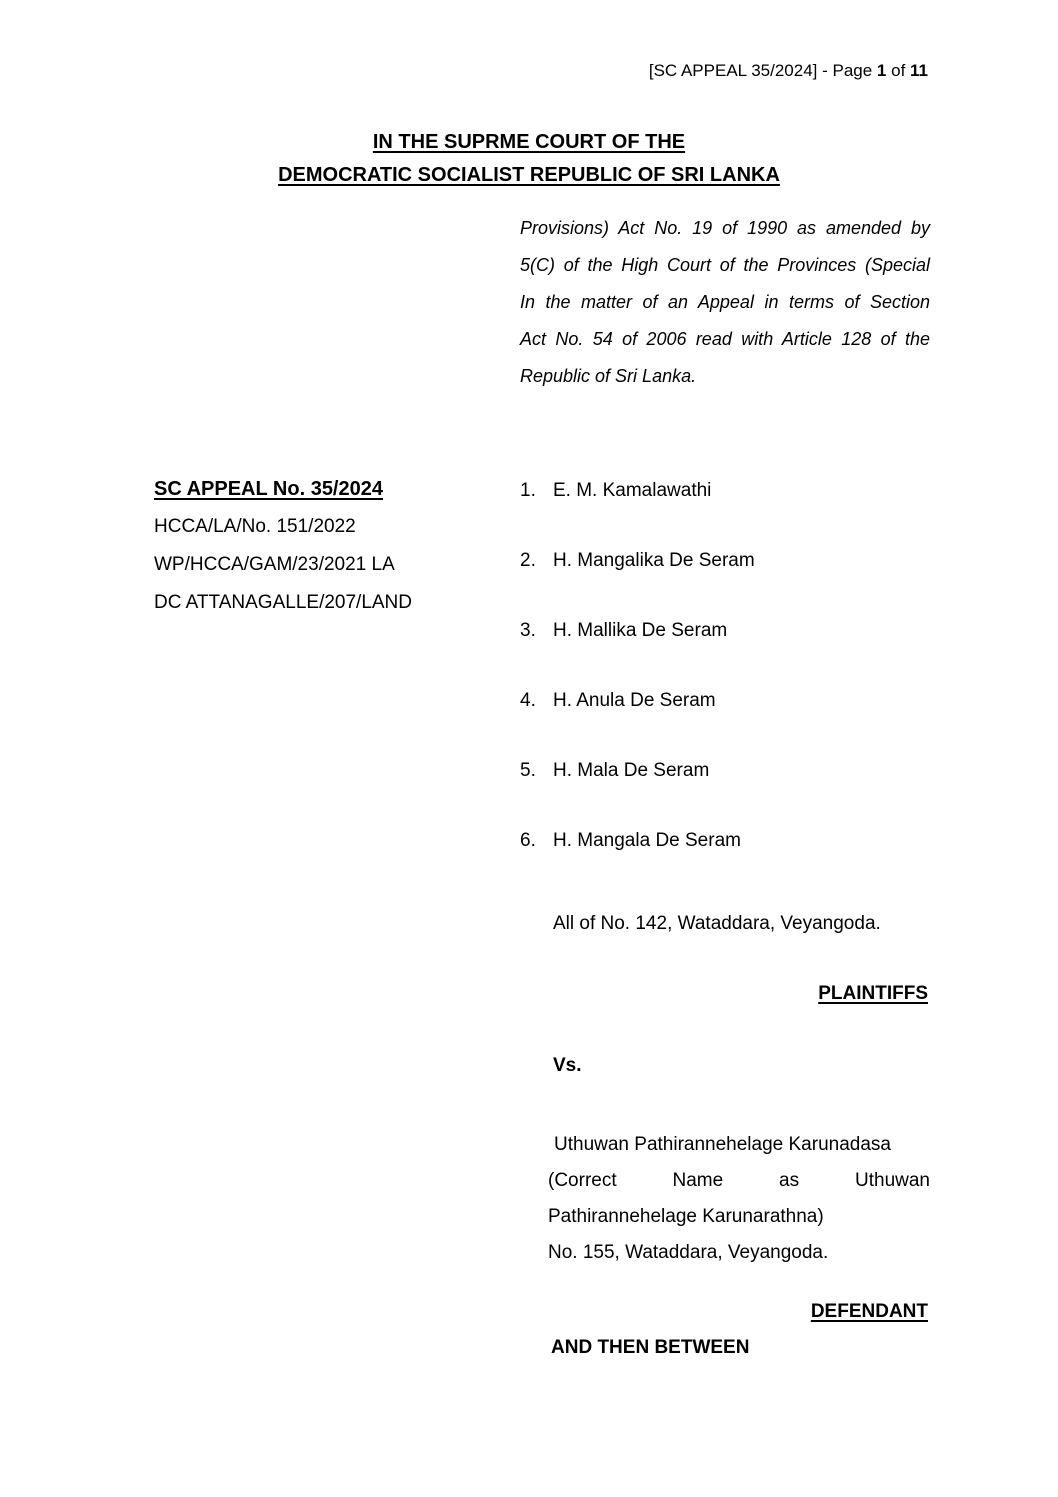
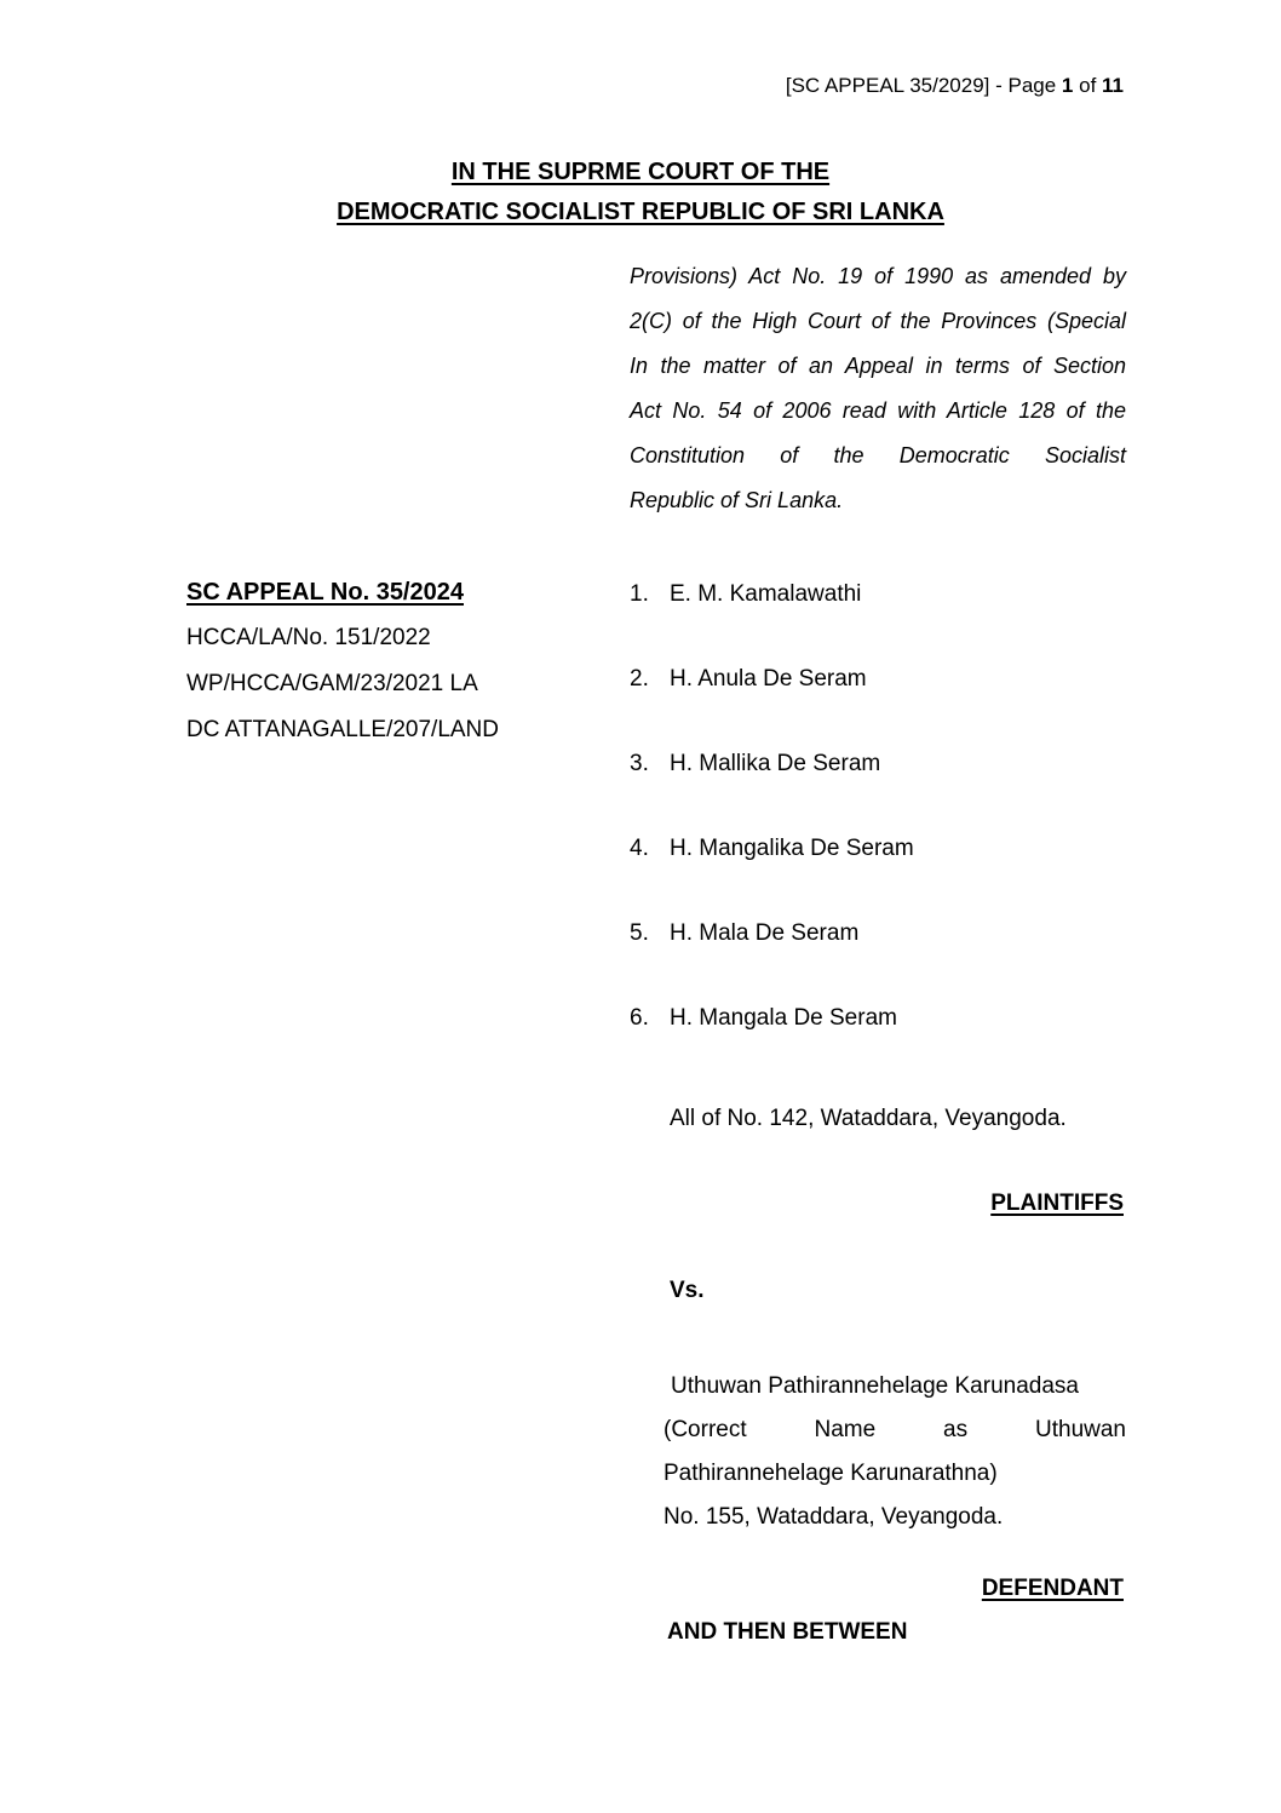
- [SC APPEAL 35/2024] - Page 1 of 11
+ [SC APPEAL 35/2029] - Page 1 of 11
  IN THE SUPRME COURT OF THE
  DEMOCRATIC SOCIALIST REPUBLIC OF SRI LANKA
  Provisions) Act No. 19 of 1990 as amended by
- 5(C) of the High Court of the Provinces (Special
+ 2(C) of the High Court of the Provinces (Special
  In the matter of an Appeal in terms of Section
  Act No. 54 of 2006 read with Article 128 of the
+ Constitution of the Democratic Socialist
  Republic of Sri Lanka.
  SC APPEAL No. 35/2024
  HCCA/LA/No. 151/2022
  WP/HCCA/GAM/23/2021 LA
  DC ATTANAGALLE/207/LAND
  1.
  E. M. Kamalawathi
  2.
- H. Mangalika De Seram
+ H. Anula De Seram
  3.
  H. Mallika De Seram
  4.
- H. Anula De Seram
+ H. Mangalika De Seram
  5.
  H. Mala De Seram
  6.
  H. Mangala De Seram
  All of No. 142, Wataddara, Veyangoda.
  PLAINTIFFS
  Vs.
  Uthuwan Pathirannehelage Karunadasa
  (Correct Name as Uthuwan
  Pathirannehelage Karunarathna)
  No. 155, Wataddara, Veyangoda.
  DEFENDANT
  AND THEN BETWEEN
